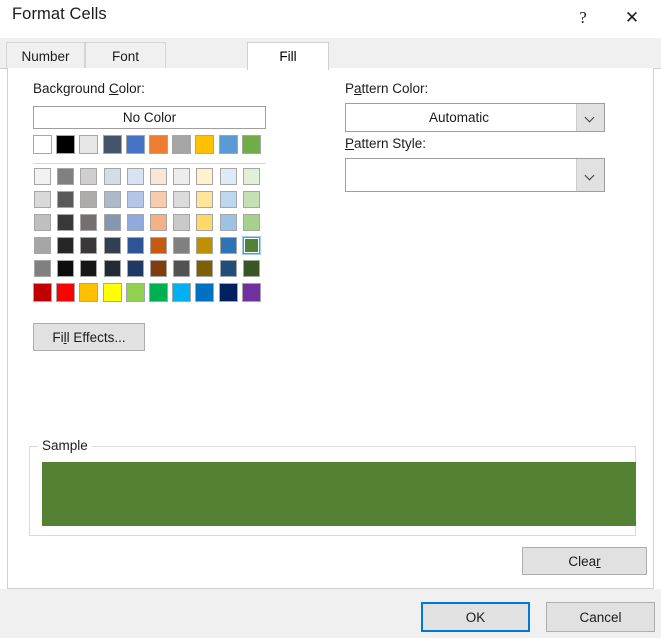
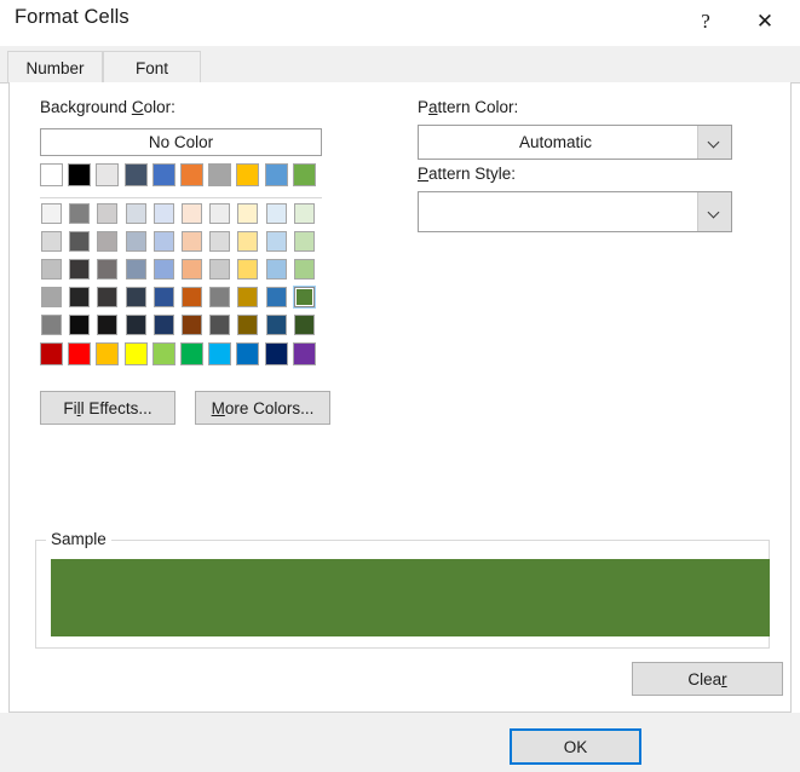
  Format Cells
  ?
  ✕
  Number
  Font
- Fill
  Background Color:
  No Color
  Fill Effects...
+ More Colors...
  Pattern Color:
  Automatic
  Pattern Style:
  Sample
  Clear
  OK
- Cancel
